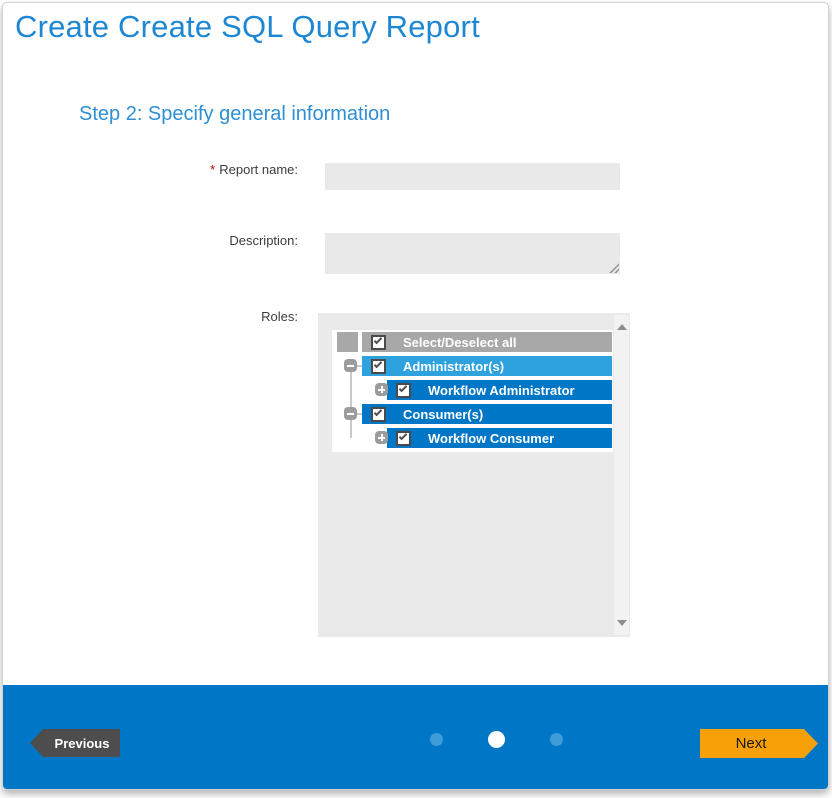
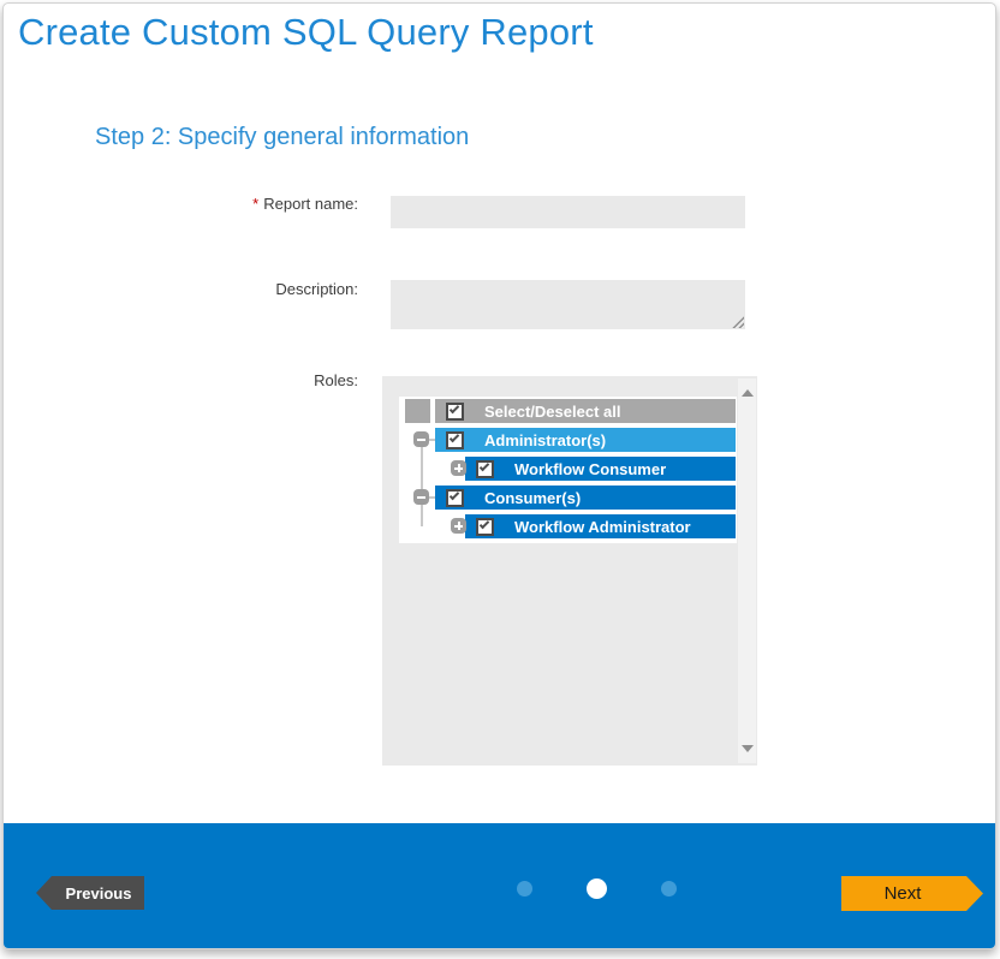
- Create Create SQL Query Report
+ Create Custom SQL Query Report
  Step 2: Specify general information
  * Report name:
  Description:
  Roles:
  Select/Deselect all
  Administrator(s)
- Workflow Administrator
+ Workflow Consumer
  Consumer(s)
- Workflow Consumer
+ Workflow Administrator
  Previous
  Next
